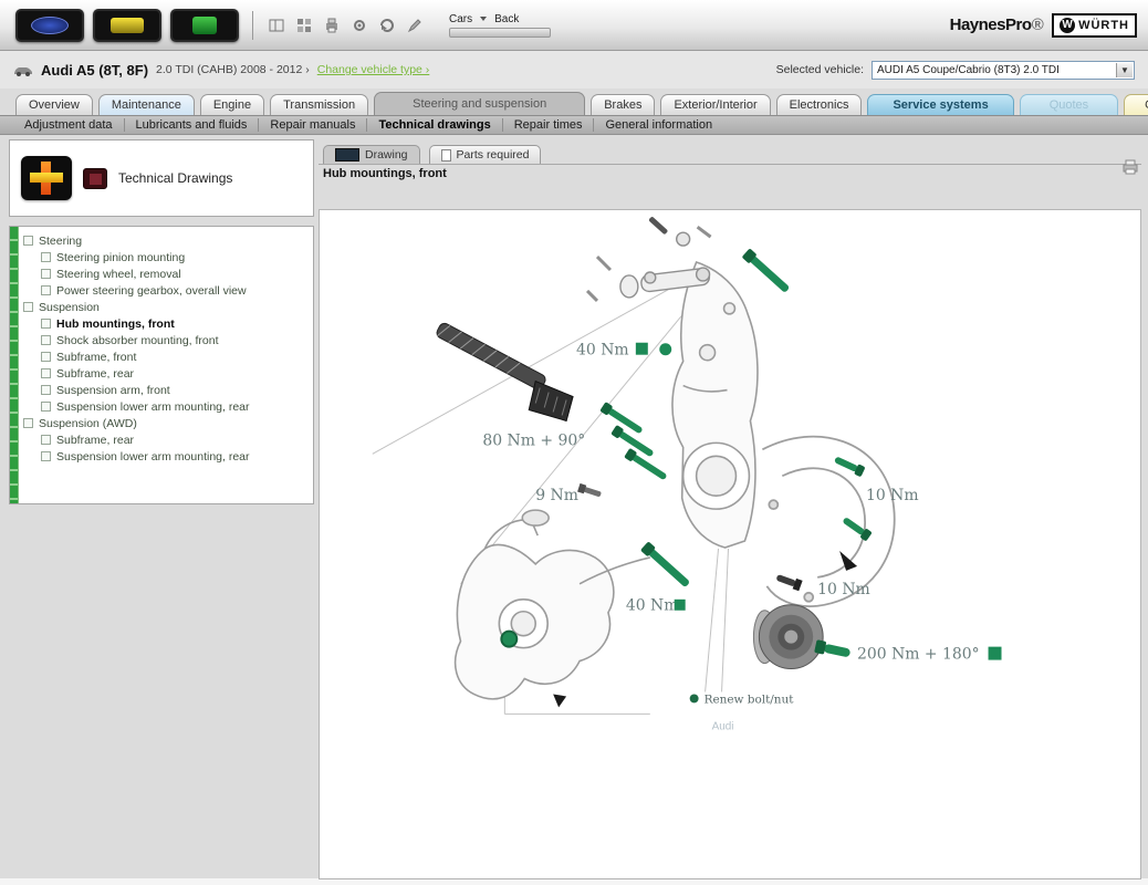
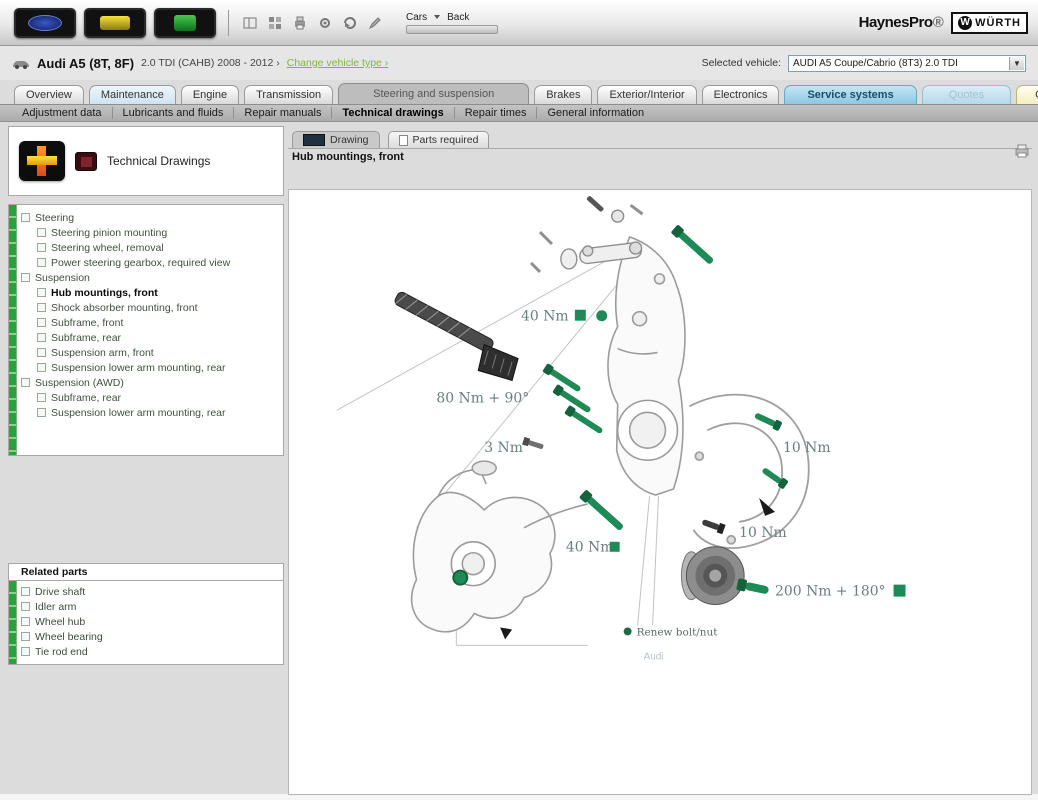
  Cars
  Back
  HaynesPro®
  W
  WÜRTH
  Audi A5 (8T, 8F)
  2.0 TDI (CAHB) 2008 - 2012 ›
  Change vehicle type ›
  Selected vehicle:
  AUDI A5 Coupe/Cabrio (8T3) 2.0 TDI
  ▼
  Overview
  Maintenance
  Engine
  Transmission
  Steering and suspension
  Brakes
  Exterior/Interior
  Electronics
  Service systems
  Quotes
  Adjustment data
  Lubricants and fluids
  Repair manuals
  Technical drawings
  Repair times
  General information
  Technical Drawings
  Steering
  Steering pinion mounting
  Steering wheel, removal
- Power steering gearbox, overall view
+ Power steering gearbox, required view
  Suspension
  Hub mountings, front
  Shock absorber mounting, front
  Subframe, front
  Subframe, rear
  Suspension arm, front
  Suspension lower arm mounting, rear
  Suspension (AWD)
  Subframe, rear
  Suspension lower arm mounting, rear
+ Related parts
+ Drive shaft
+ Idler arm
+ Wheel hub
+ Wheel bearing
+ Tie rod end
  Drawing
  Parts required
  Hub mountings, front
  40 Nm
  80 Nm + 90°
- 9 Nm
+ 3 Nm
  10 Nm
  10 Nm
  40 Nm
  200 Nm + 180°
  Renew bolt/nut
  Audi
